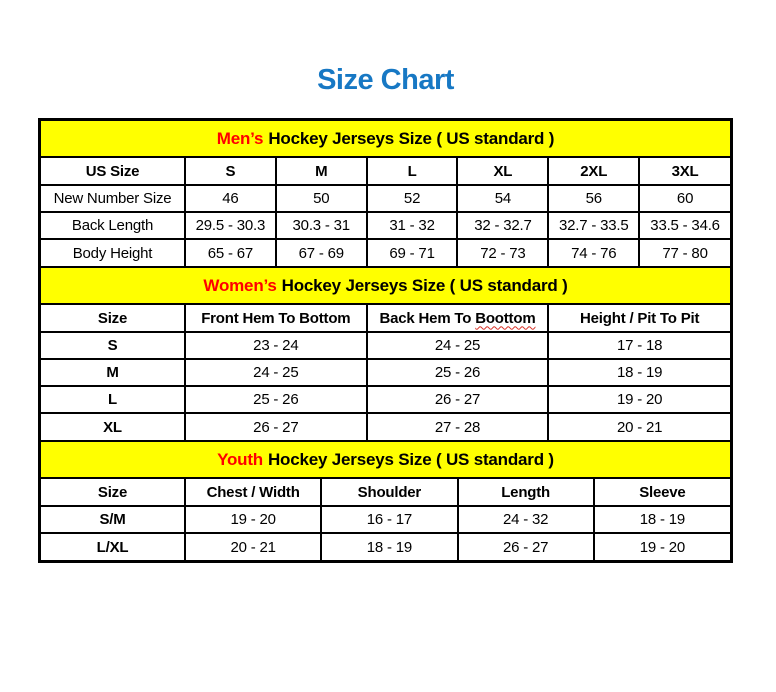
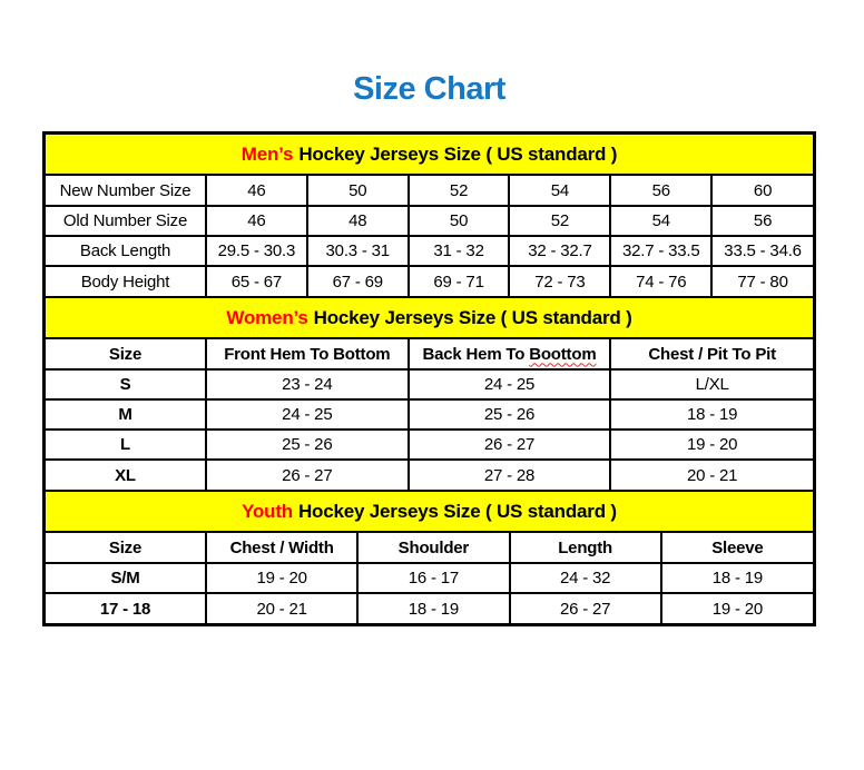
  Size Chart
  Men’s Hockey Jerseys Size ( US standard )
- US Size	S	M	L	XL	2XL	3XL
  New Number Size	46	50	52	54	56	60
+ Old Number Size	46	48	50	52	54	56
  Back Length	29.5 - 30.3	30.3 - 31	31 - 32	32 - 32.7	32.7 - 33.5	33.5 - 34.6
  Body Height	65 - 67	67 - 69	69 - 71	72 - 73	74 - 76	77 - 80
  Women’s Hockey Jerseys Size ( US standard )
- Size	Front Hem To Bottom	Back Hem To Boottom	Height / Pit To Pit
+ Size	Front Hem To Bottom	Back Hem To Boottom	Chest / Pit To Pit
- S	23 - 24	24 - 25	17 - 18
+ S	23 - 24	24 - 25	L/XL
  M	24 - 25	25 - 26	18 - 19
  L	25 - 26	26 - 27	19 - 20
  XL	26 - 27	27 - 28	20 - 21
  Youth Hockey Jerseys Size ( US standard )
  Size	Chest / Width	Shoulder	Length	Sleeve
  S/M	19 - 20	16 - 17	24 - 32	18 - 19
- L/XL	20 - 21	18 - 19	26 - 27	19 - 20
+ 17 - 18	20 - 21	18 - 19	26 - 27	19 - 20
